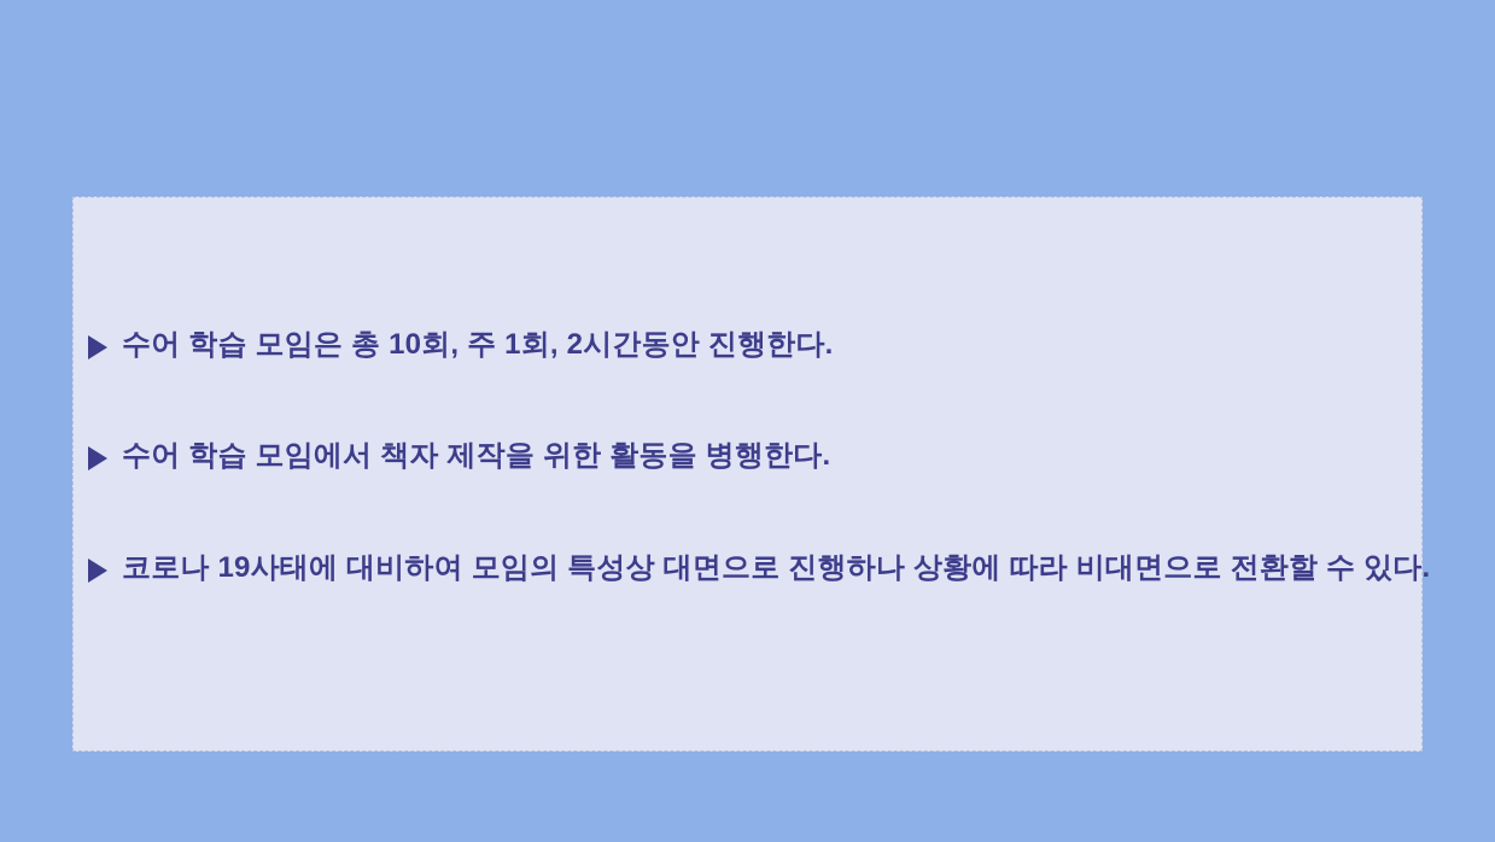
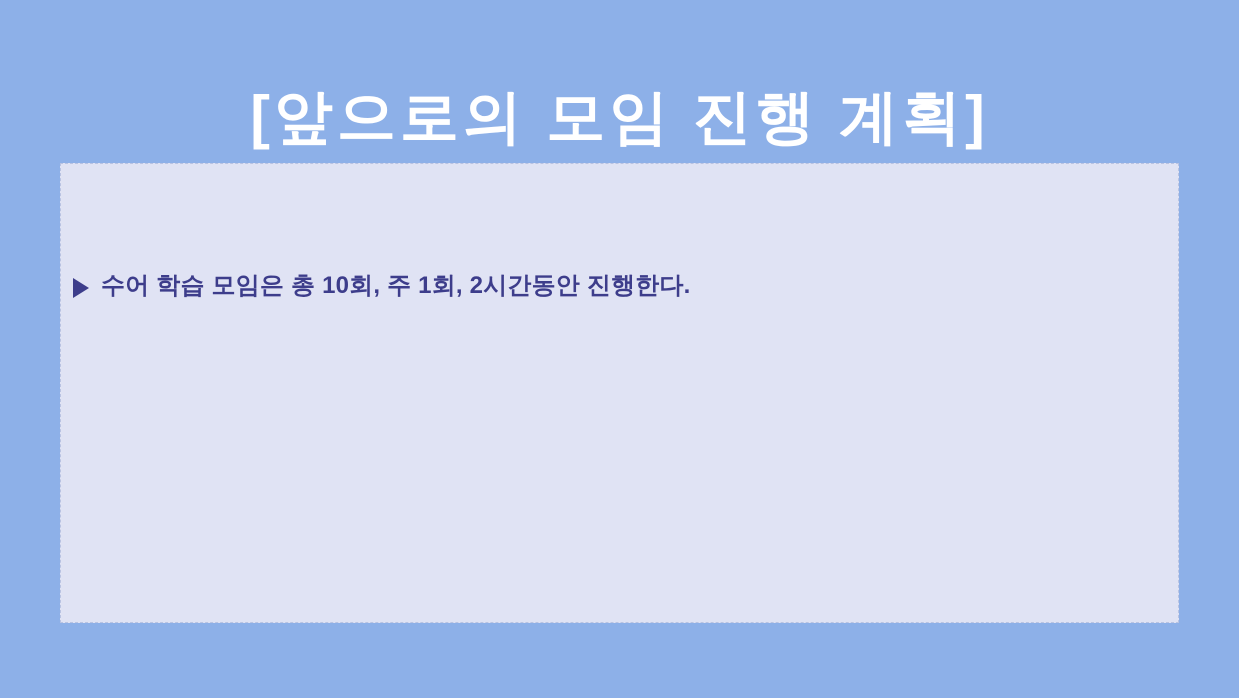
+ [앞으로의 모임 진행 계획]
  수어 학습 모임은 총 10회, 주 1회, 2시간동안 진행한다.
- 수어 학습 모임에서 책자 제작을 위한 활동을 병행한다.
- 코로나 19사태에 대비하여 모임의 특성상 대면으로 진행하나 상황에 따라 비대면으로 전환할 수 있다.
